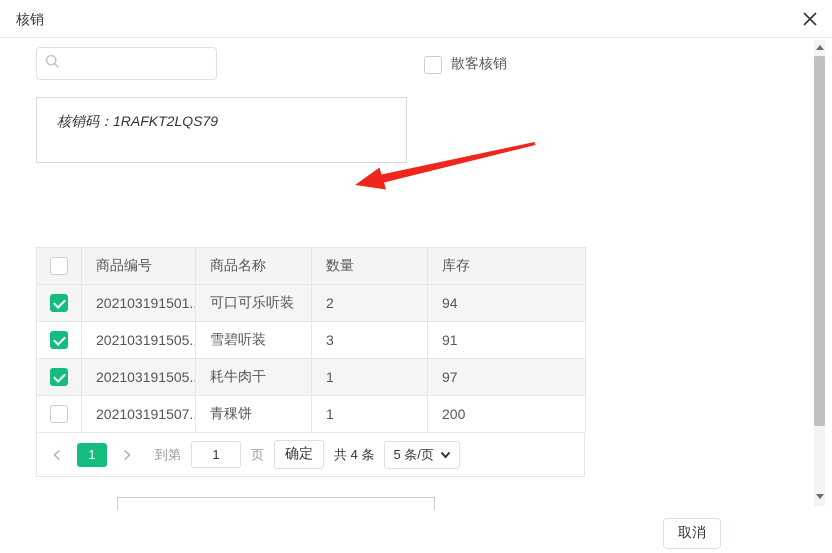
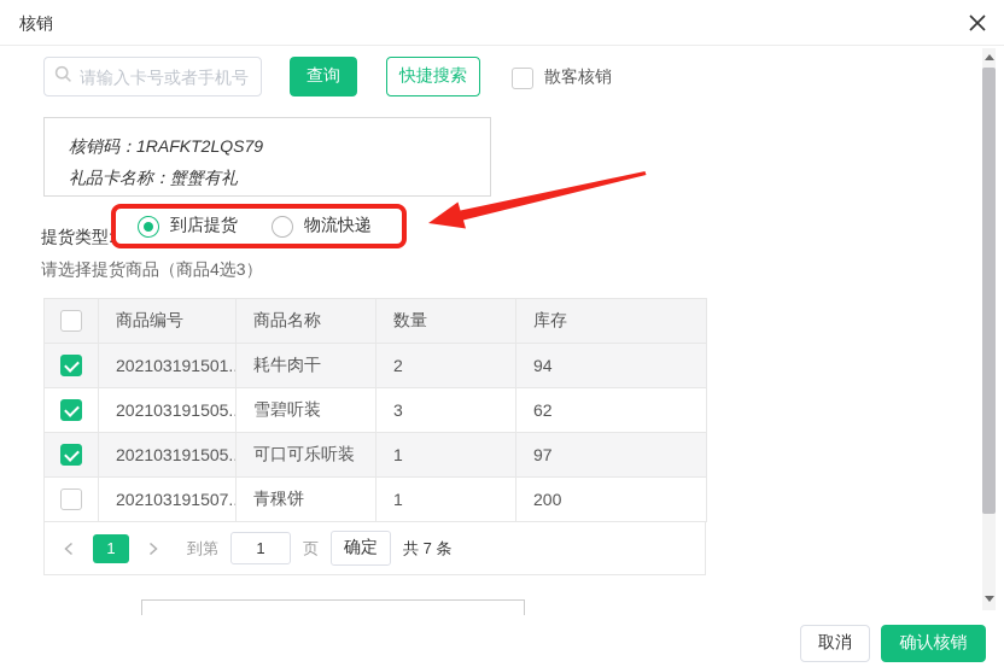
  核销
+ 请输入卡号或者手机号
+ 查询
+ 快捷搜索
  散客核销
  核销码：1RAFKT2LQS79
+ 礼品卡名称：蟹蟹有礼
+ 提货类型:
+ 到店提货
+ 物流快递
+ 请选择提货商品（商品4选3）
  	商品编号	商品名称	数量	库存
- 	202103191501.	可口可乐听装	2	94
+ 	202103191501.	耗牛肉干	2	94
- 	202103191505..	雪碧听装	3	91
+ 	202103191505..	雪碧听装	3	62
- 	202103191505.	耗牛肉干	1	97
+ 	202103191505.	可口可乐听装	1	97
  	202103191507..	青稞饼	1	200
  1
  到第
  1
  页
  确定
- 共 4 条
+ 共 7 条
- 5 条/页
  取消
+ 确认核销
